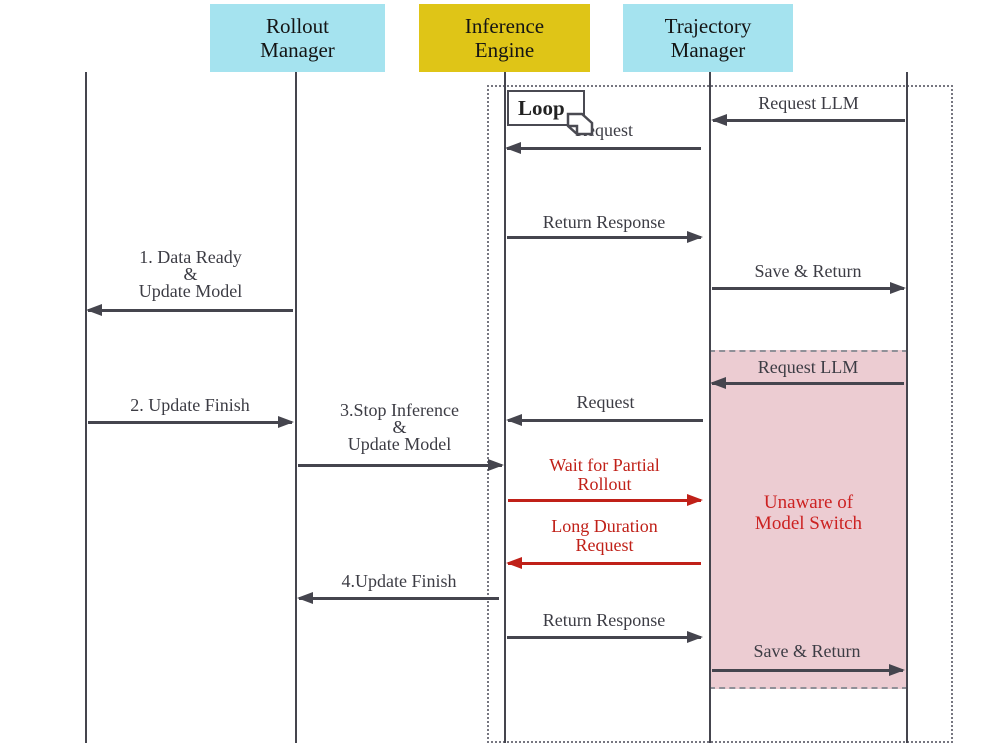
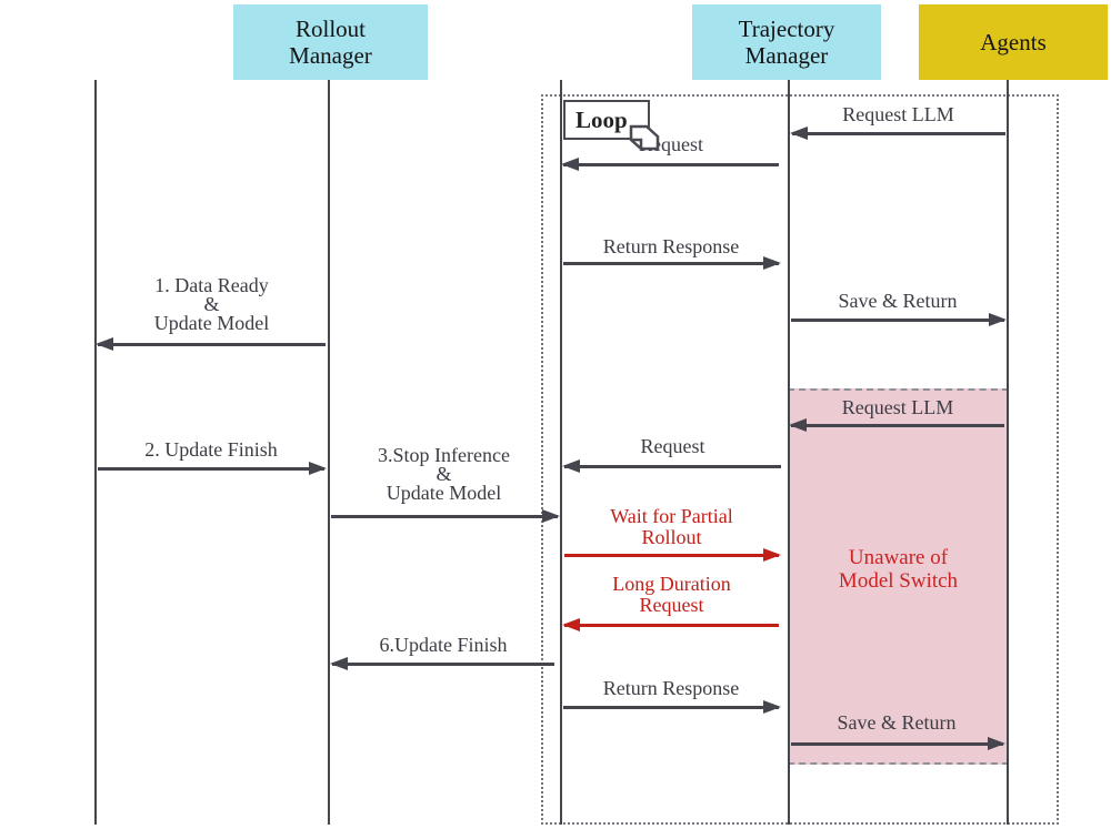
  Rollout Manager
- Inference Engine
  Trajectory Manager
+ Agents
  Loop
  Request LLM
  quest
  Return Response
  Save & Return
  1. Data Ready
  &
  Update Model
  2. Update Finish
  3.Stop Inference
  &
  Update Model
  Request LLM
  Request
  Wait for Partial
  Rollout
  Long Duration
  Request
- 4.Update Finish
+ 6.Update Finish
  Return Response
  Save & Return
  Unaware of
  Model Switch
